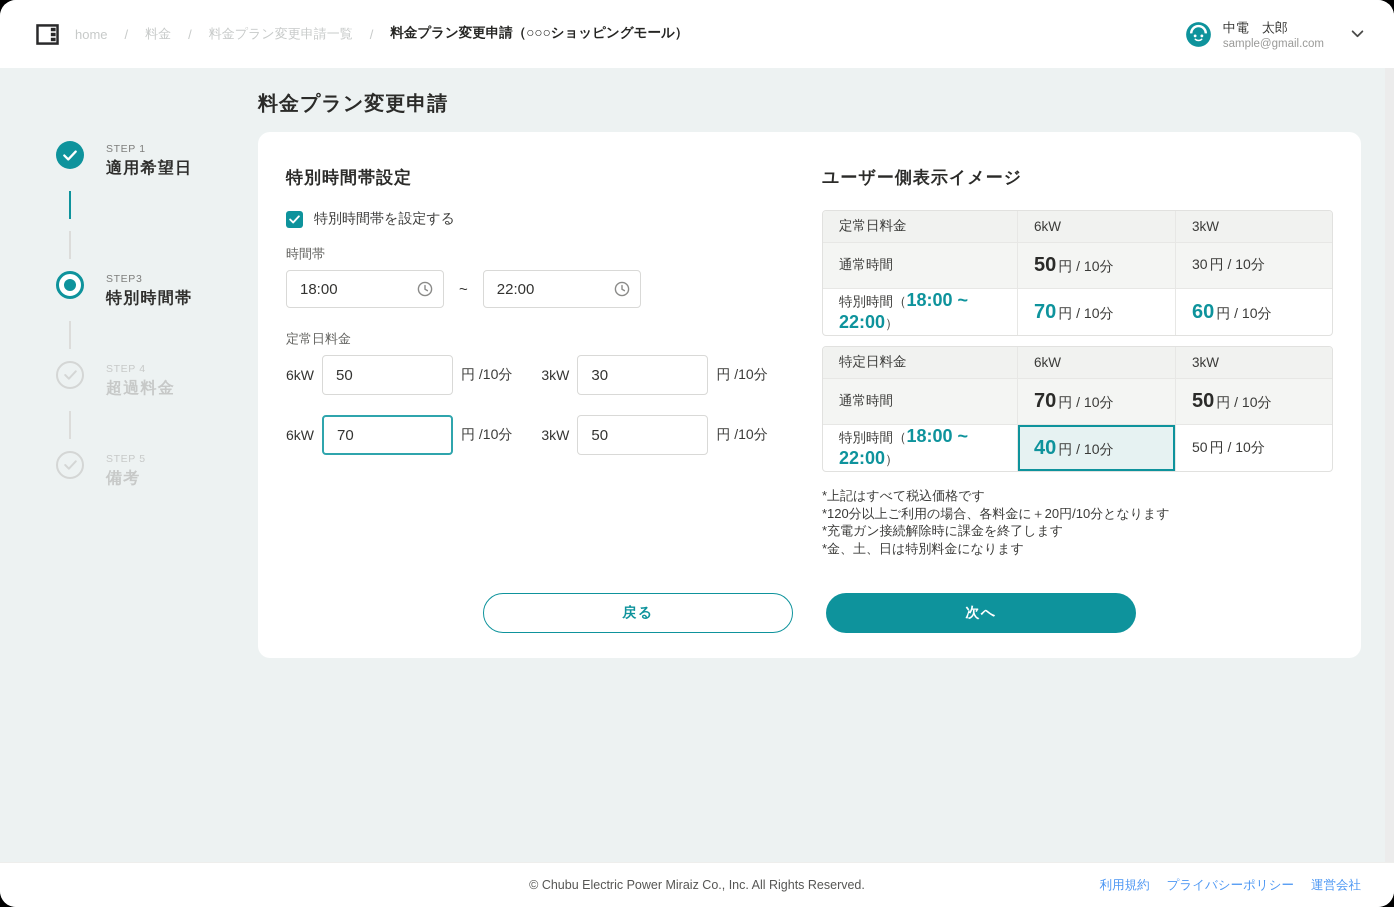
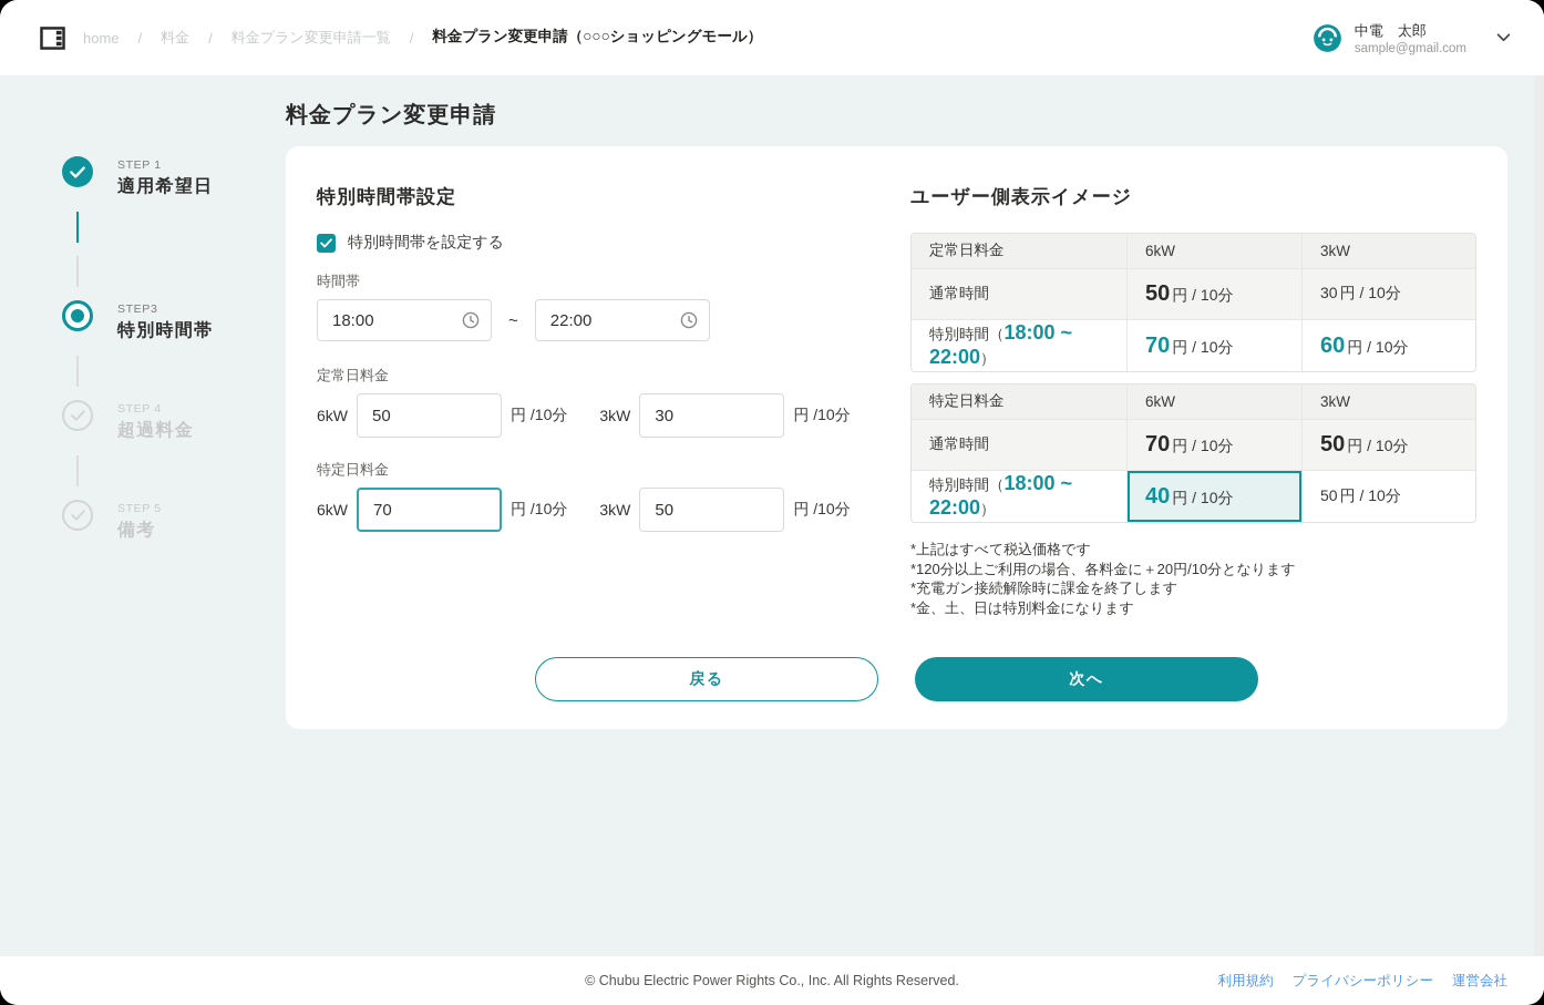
  home
  /
  料金
  /
  料金プラン変更申請一覧
  /
  料金プラン変更申請（○○○ショッピングモール）
  中電 太郎
  sample@gmail.com
  STEP 1
  適用希望日
  STEP3
  特別時間帯
  STEP 4
  超過料金
  STEP 5
  備考
  料金プラン変更申請
  特別時間帯設定
  特別時間帯を設定する
  時間帯
  18:00
  ~
  22:00
  定常日料金
  6kW
  50
  円 /10分
  3kW
  30
  円 /10分
+ 特定日料金
  6kW
  70
  円 /10分
  3kW
  50
  円 /10分
  ユーザー側表示イメージ
  定常日料金	6kW	3kW
  通常時間	50 円 / 10分	30 円 / 10分
  特別時間（18:00 ~ 22:00）	70 円 / 10分	60 円 / 10分
  特定日料金	6kW	3kW
  通常時間	70 円 / 10分	50 円 / 10分
  特別時間（18:00 ~ 22:00）	40 円 / 10分	50 円 / 10分
  *上記はすべて税込価格です
  *120分以上ご利用の場合、各料金に＋20円/10分となります
  *充電ガン接続解除時に課金を終了します
  *金、土、日は特別料金になります
  戻る
  次へ
- © Chubu Electric Power Miraiz Co., Inc. All Rights Reserved.
+ © Chubu Electric Power Rights Co., Inc. All Rights Reserved.
  利用規約
  プライバシーポリシー
  運営会社
